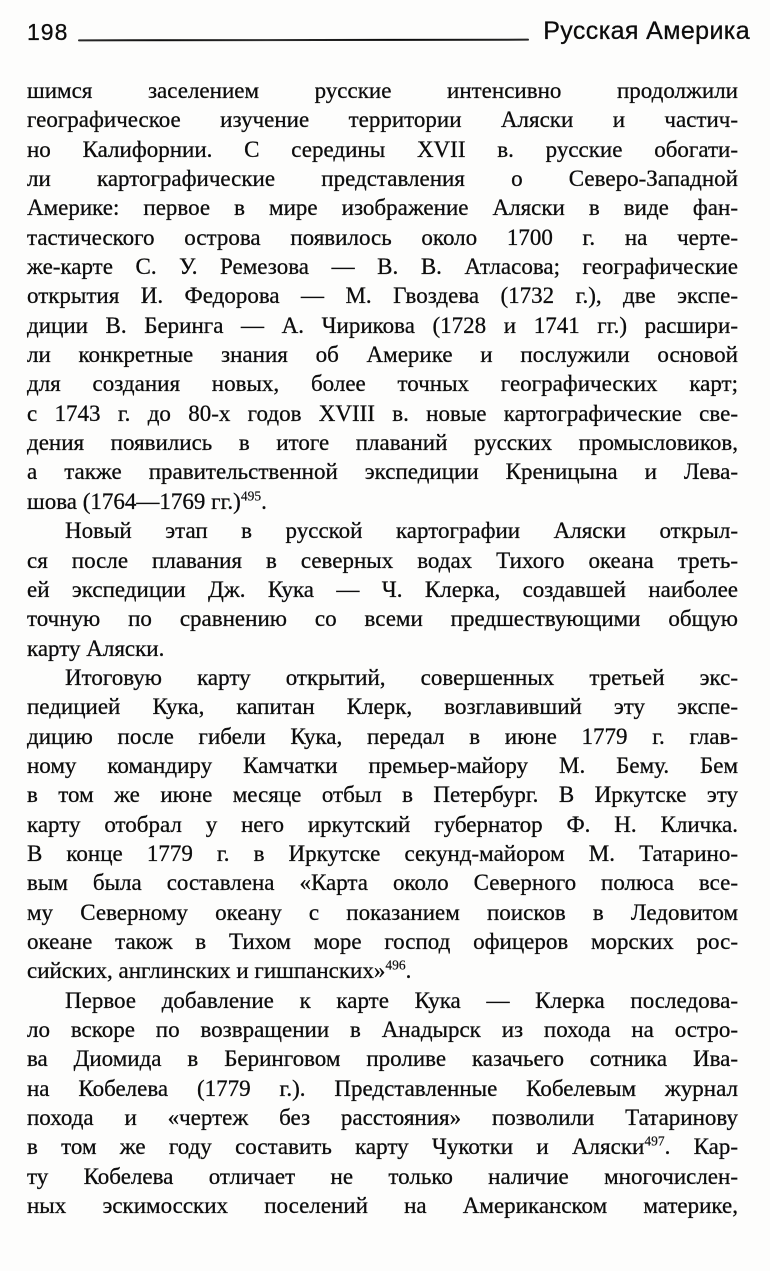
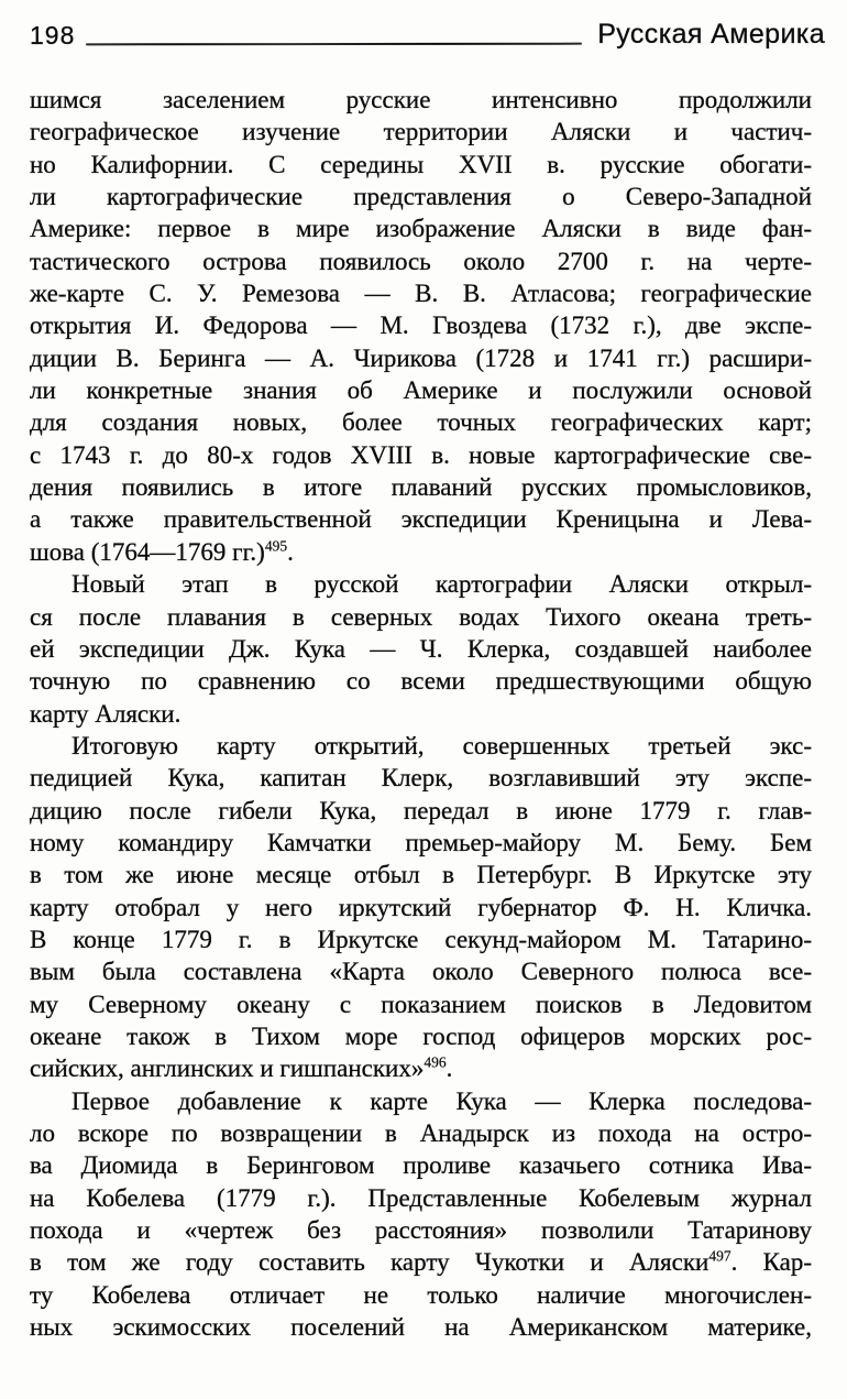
  198
  Русская Америка
  шимся заселением русские интенсивно продолжили
  географическое изучение территории Аляски и частич-
  но Калифорнии. С середины XVII в. русские обогати-
  ли картографические представления о Северо-Западной
  Америке: первое в мире изображение Аляски в виде фан-
- тастического острова появилось около 1700 г. на черте-
+ тастического острова появилось около 2700 г. на черте-
  же-карте С. У. Ремезова — В. В. Атласова; географические
  открытия И. Федорова — М. Гвоздева (1732 г.), две экспе-
  диции В. Беринга — А. Чирикова (1728 и 1741 гг.) расшири-
  ли конкретные знания об Америке и послужили основой
  для создания новых, более точных географических карт;
  с 1743 г. до 80-х годов XVIII в. новые картографические све-
  дения появились в итоге плаваний русских промысловиков,
  а также правительственной экспедиции Креницына и Лева-
  шова (1764—1769 гг.)495.
  Новый этап в русской картографии Аляски открыл-
  ся после плавания в северных водах Тихого океана треть-
  ей экспедиции Дж. Кука — Ч. Клерка, создавшей наиболее
  точную по сравнению со всеми предшествующими общую
  карту Аляски.
  Итоговую карту открытий, совершенных третьей экс-
  педицией Кука, капитан Клерк, возглавивший эту экспе-
  дицию после гибели Кука, передал в июне 1779 г. глав-
  ному командиру Камчатки премьер-майору М. Бему. Бем
  в том же июне месяце отбыл в Петербург. В Иркутске эту
  карту отобрал у него иркутский губернатор Ф. Н. Кличка.
  В конце 1779 г. в Иркутске секунд-майором М. Татарино-
  вым была составлена «Карта около Северного полюса все-
  му Северному океану с показанием поисков в Ледовитом
  океане також в Тихом море господ офицеров морских рос-
  сийских, англинских и гишпанских»496.
  Первое добавление к карте Кука — Клерка последова-
  ло вскоре по возвращении в Анадырск из похода на остро-
  ва Диомида в Беринговом проливе казачьего сотника Ива-
  на Кобелева (1779 г.). Представленные Кобелевым журнал
  похода и «чертеж без расстояния» позволили Татаринову
  в том же году составить карту Чукотки и Аляски497. Кар-
  ту Кобелева отличает не только наличие многочислен-
  ных эскимосских поселений на Американском материке,
